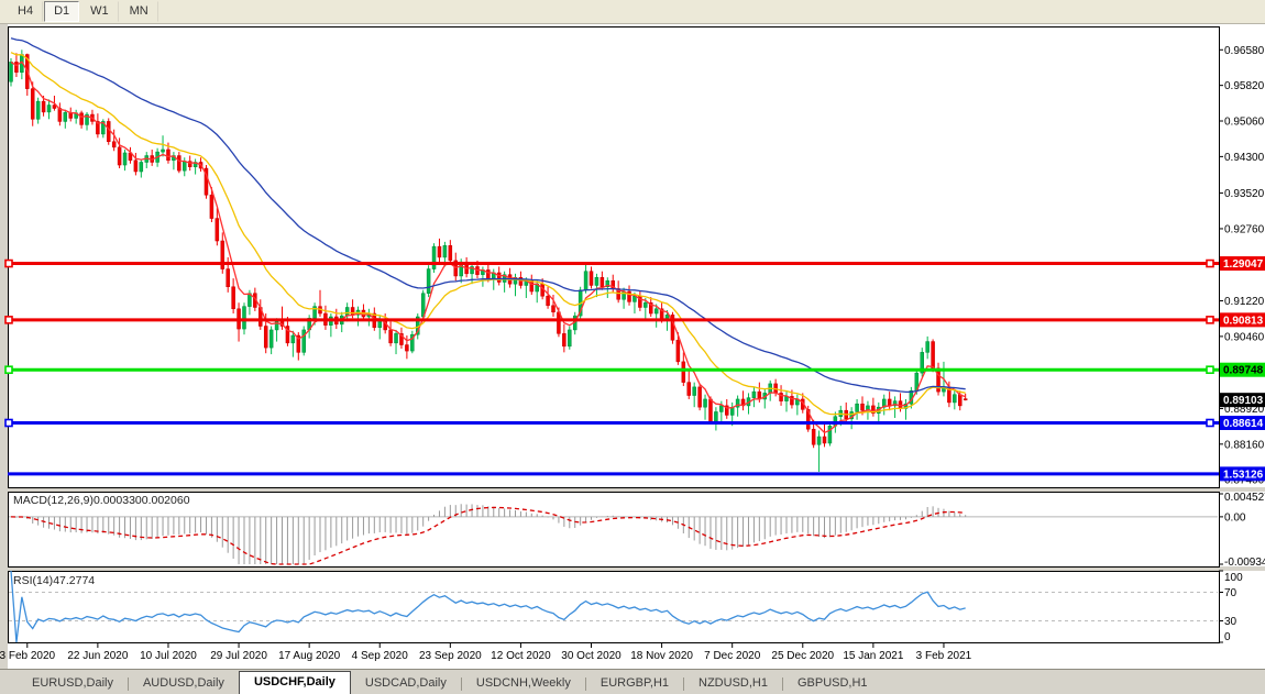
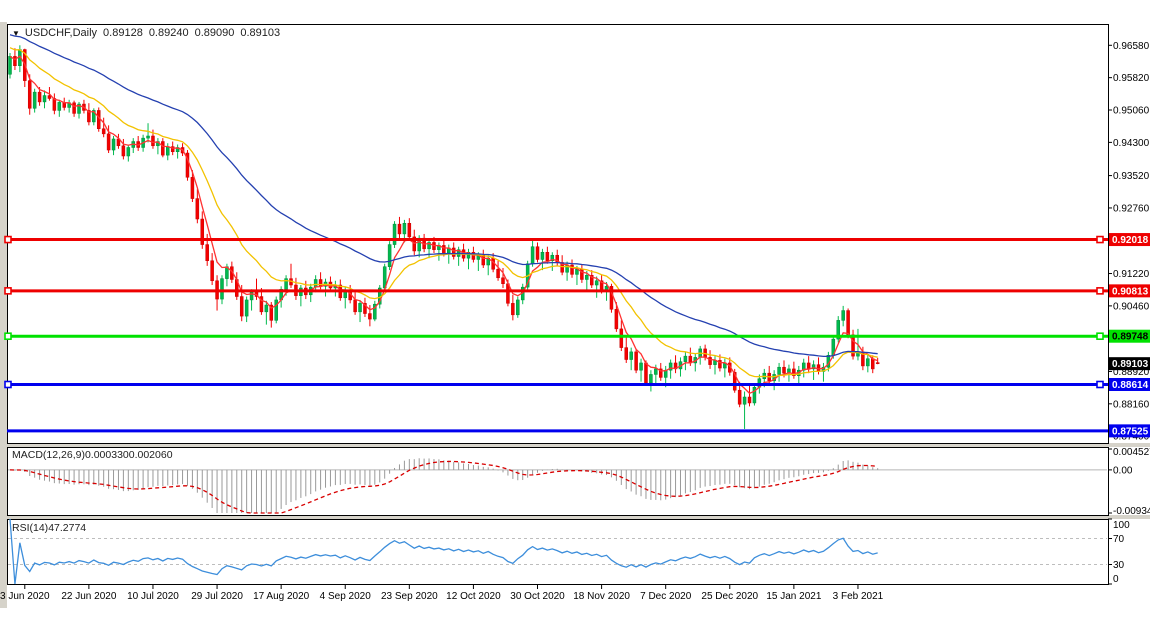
- H4
- D1
- W1
- MN
  0.96580
  0.95820
  0.95060
  0.94300
  0.93520
  0.92760
  0.91220
  0.90460
  0.88920
  0.88160
- 1.29047
+ 0.92018
  0.90813
  0.89748
  0.88614
- 1.53126
+ 0.87525
  0.89103
  0.00452
  0.00
  -0.0093
  100
  70
  30
  0
- 3 Feb 2020
+ 3 Jun 2020
  22 Jun 2020
  10 Jul 2020
  29 Jul 2020
  17 Aug 2020
  4 Sep 2020
  23 Sep 2020
  12 Oct 2020
  30 Oct 2020
  18 Nov 2020
  7 Dec 2020
  25 Dec 2020
  15 Jan 2021
  3 Feb 2021
+ ▼ USDCHF,Daily 0.89128 0.89240 0.89090 0.89103
  MACD(12,26,9)0.0003300.002060
  RSI(14)47.2774
- EURUSD,Daily
- AUDUSD,Daily
- USDCHF,Daily
- USDCAD,Daily
- USDCNH,Weekly
- EURGBP,H1
- NZDUSD,H1
- GBPUSD,H1
